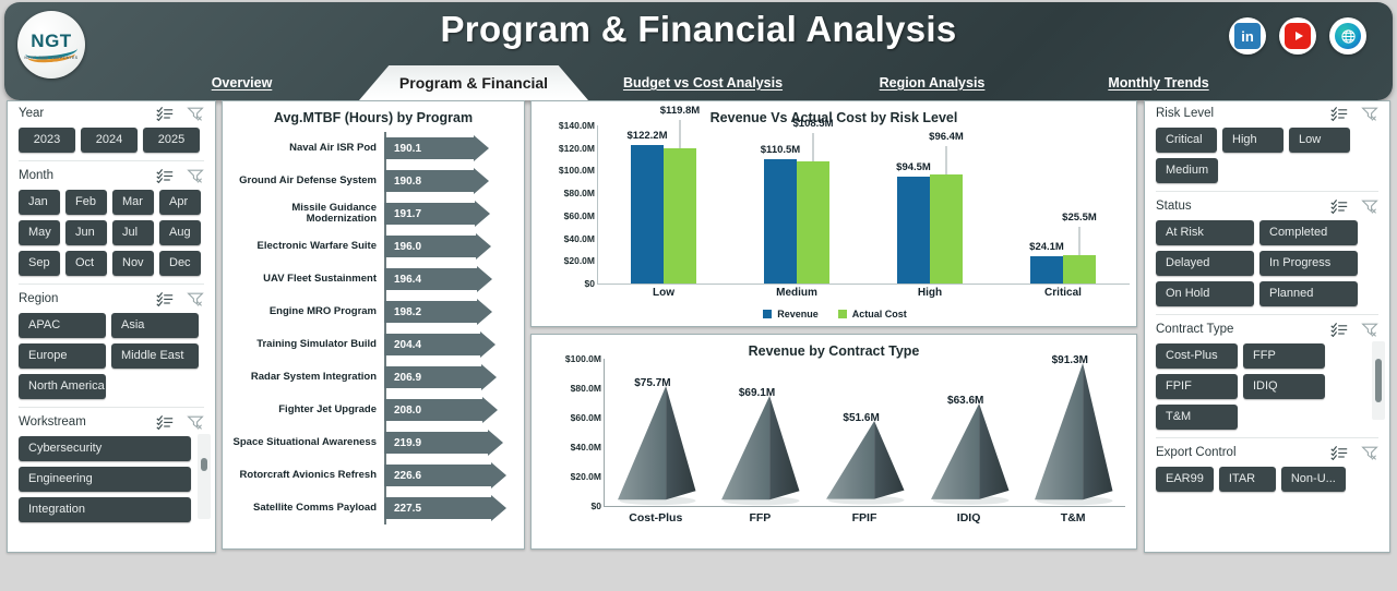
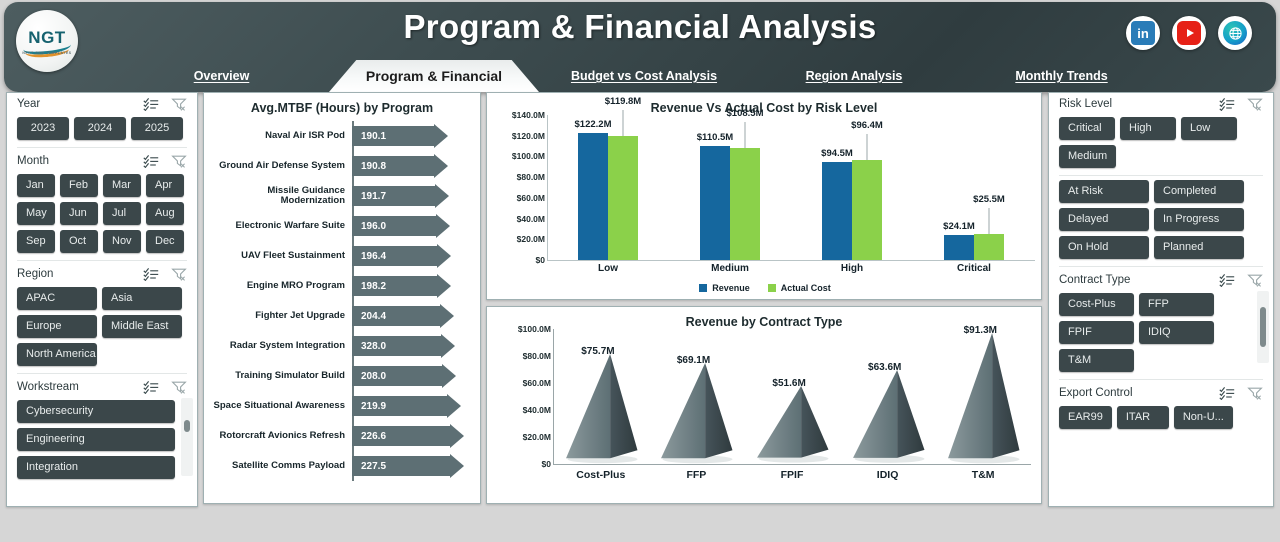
  NGT
  Program & Financial Analysis
  in
  Overview
  Program & Financial
  Budget vs Cost Analysis
  Region Analysis
  Monthly Trends
  Year
  2023
  2024
  2025
  Month
  Jan
  Feb
  Mar
  Apr
  May
  Jun
  Jul
  Aug
  Sep
  Oct
  Nov
  Dec
  Region
  APAC
  Asia
  Europe
  Middle East
  North America
  Workstream
  Cybersecurity
  Engineering
  Integration
  Avg.MTBF (Hours) by Program
  Naval Air ISR Pod
  190.1
  Ground Air Defense System
  190.8
  Missile Guidance Modernization
  191.7
  Electronic Warfare Suite
  196.0
  UAV Fleet Sustainment
  196.4
  Engine MRO Program
  198.2
- Training Simulator Build
+ Fighter Jet Upgrade
  204.4
  Radar System Integration
- 206.9
+ 328.0
- Fighter Jet Upgrade
+ Training Simulator Build
  208.0
  Space Situational Awareness
  219.9
  Rotorcraft Avionics Refresh
  226.6
  Satellite Comms Payload
  227.5
  Revenue Vs Actual Cost by Risk Level
  $0
  $20.0M
  $40.0M
  $60.0M
  $80.0M
  $100.0M
  $120.0M
  $140.0M
  $122.2M
  $119.8M
  $110.5M
  $108.5M
  $94.5M
  $96.4M
  $24.1M
  $25.5M
  Low
  Medium
  High
  Critical
  Revenue
  Actual Cost
  Revenue by Contract Type
  $0
  $20.0M
  $40.0M
  $60.0M
  $80.0M
  $100.0M
  $75.7M
  $69.1M
  $51.6M
  $63.6M
  $91.3M
  Cost-Plus
  FFP
  FPIF
  IDIQ
  T&M
  Risk Level
  Critical
  High
  Low
  Medium
- Status
  At Risk
  Completed
  Delayed
  In Progress
  On Hold
  Planned
  Contract Type
  Cost-Plus
  FFP
  FPIF
  IDIQ
  T&M
  Export Control
  EAR99
  ITAR
  Non-U...
